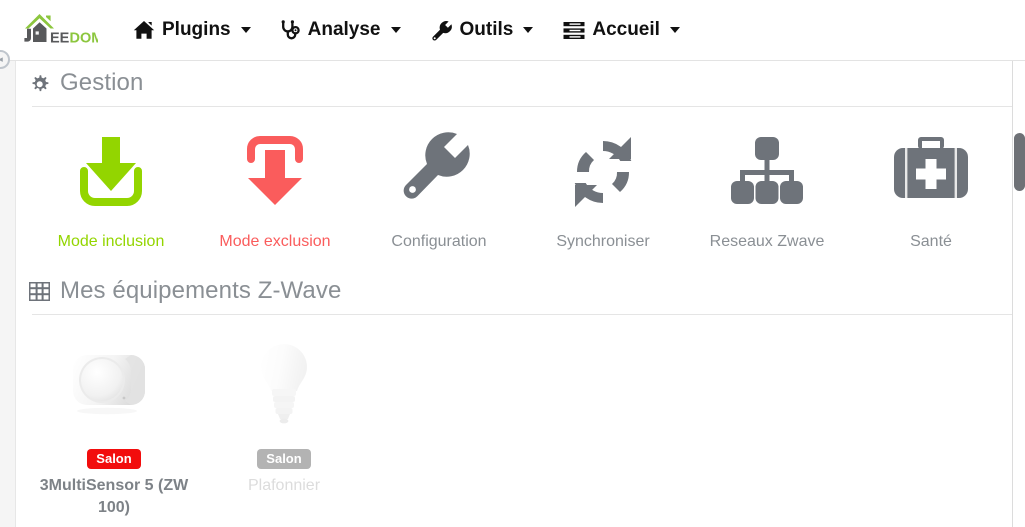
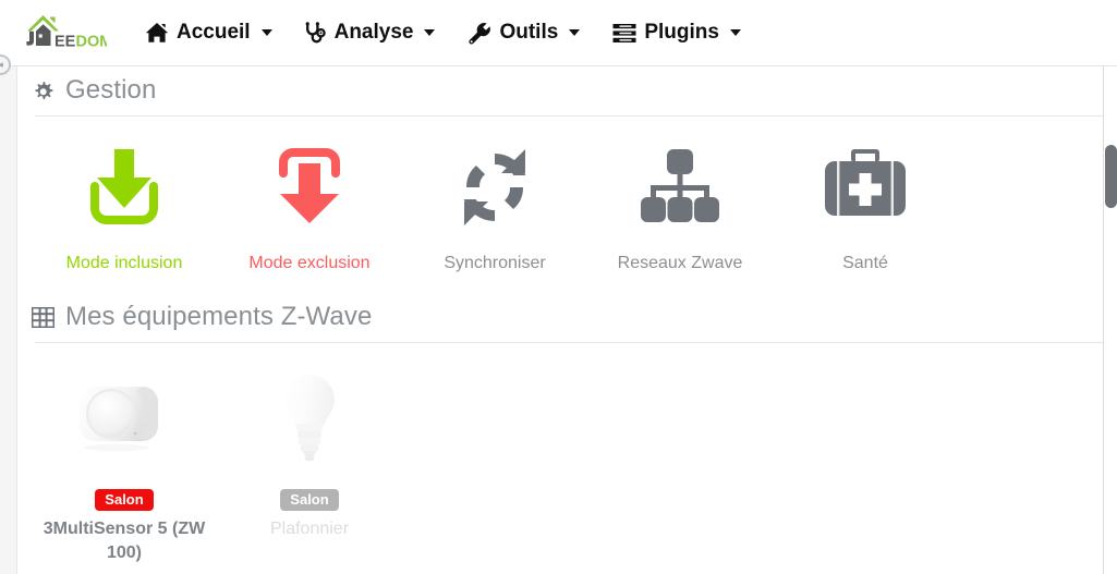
  EE
  DOM
- Plugins
+ Accueil
  Analyse
  Outils
- Accueil
+ Plugins
  ◂
  Gestion
  Mode inclusion
  Mode exclusion
- Configuration
  Synchroniser
  Reseaux Zwave
  Santé
  Mes équipements Z-Wave
  Salon
  3MultiSensor 5 (ZW 100)
  Salon
  Plafonnier
